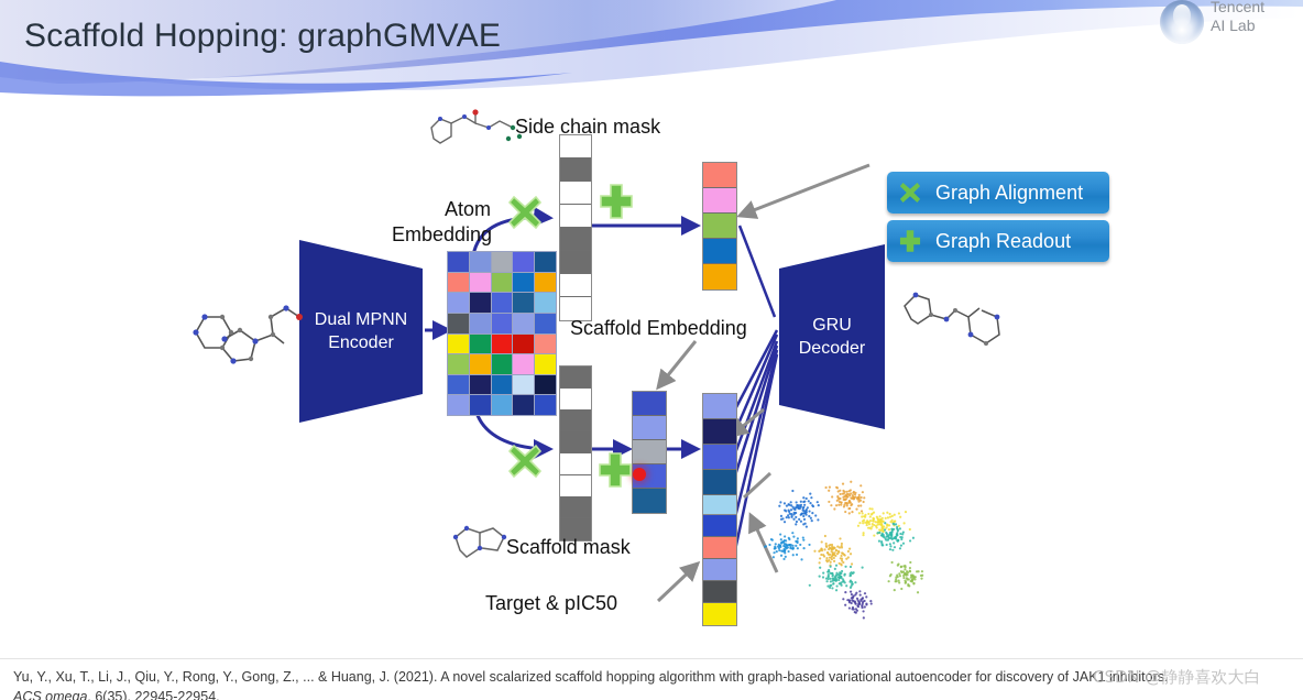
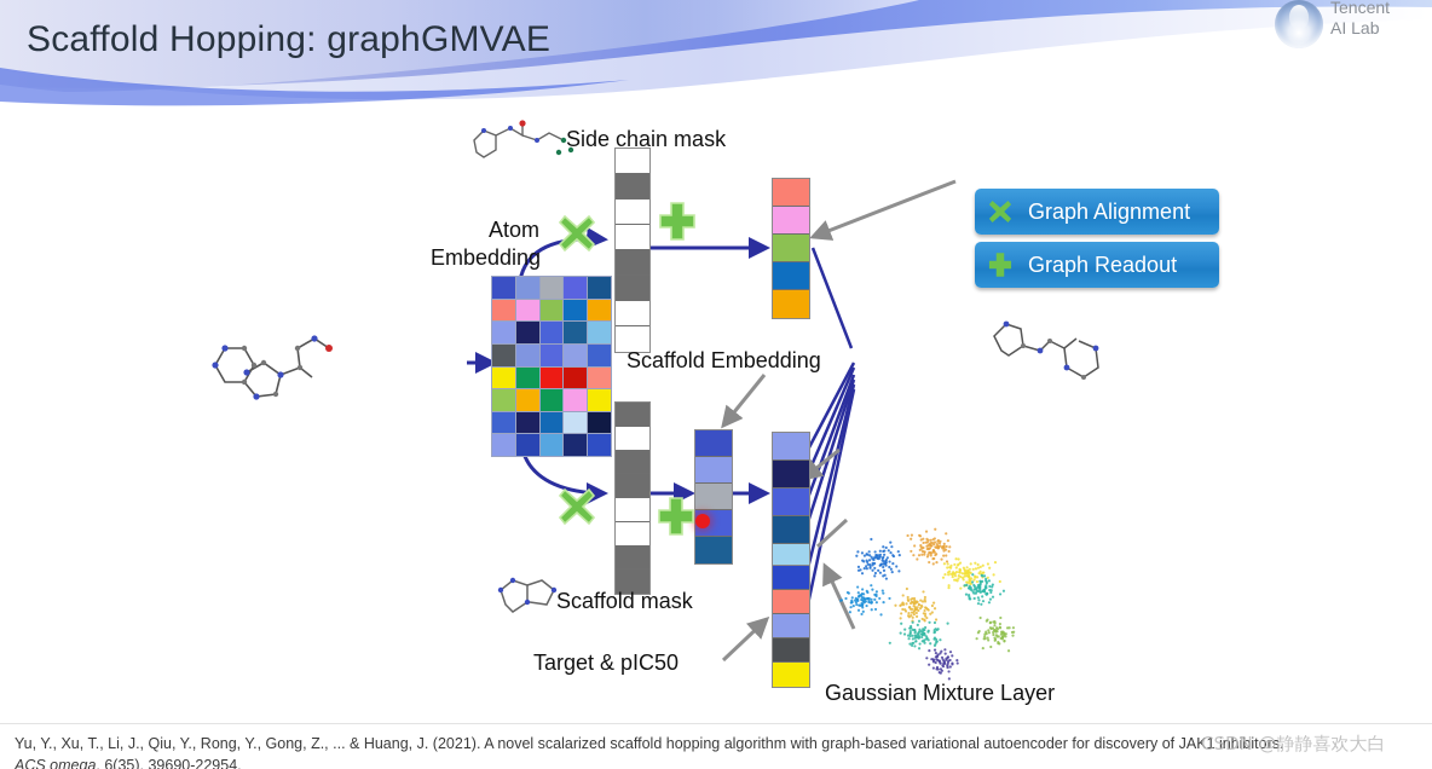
  Scaffold Hopping: graphGMVAE
  Tencent
  AI Lab
- Dual MPNN
- Encoder
- GRU
- Decoder
  Side chain mask
  Atom
  Embedding
  Scaffold Embedding
  Scaffold mask
  Target & pIC50
+ Gaussian Mixture Layer
  Graph Alignment
  Graph Readout
- Yu, Y., Xu, T., Li, J., Qiu, Y., Rong, Y., Gong, Z., ... & Huang, J. (2021). A novel scalarized scaffold hopping algorithm with graph-based variational autoencoder for discovery of JAK1 inhibitors. ACS omega, 6(35), 22945-22954.
+ Yu, Y., Xu, T., Li, J., Qiu, Y., Rong, Y., Gong, Z., ... & Huang, J. (2021). A novel scalarized scaffold hopping algorithm with graph-based variational autoencoder for discovery of JAK1 inhibitors. ACS omega, 6(35), 39690-22954.
  CSDN @静静喜欢大白
